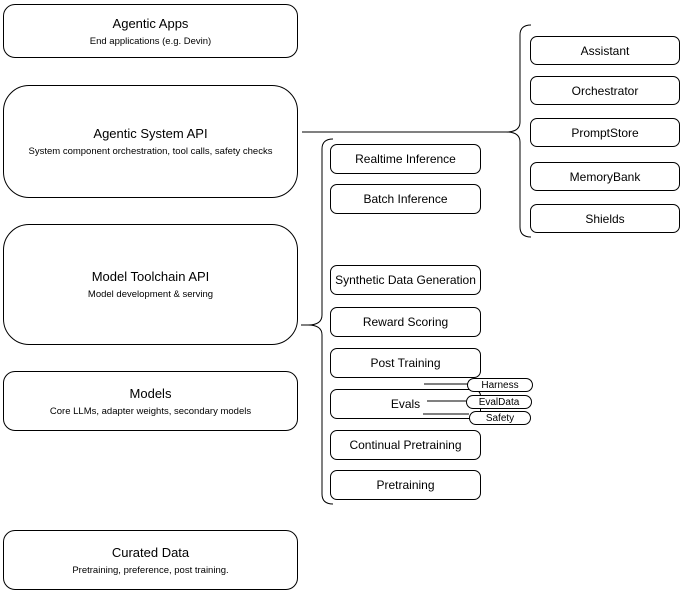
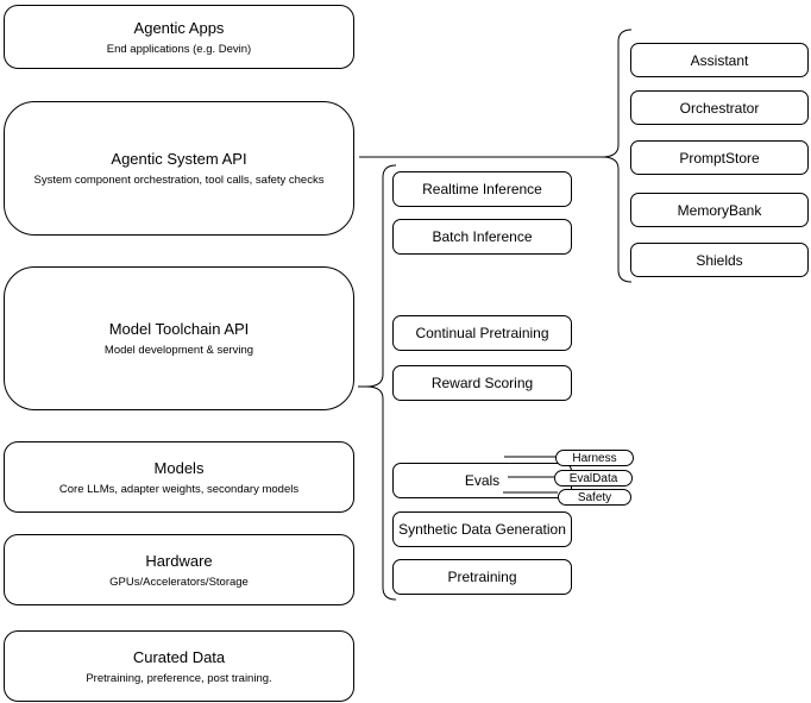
  Agentic Apps
  End applications (e.g. Devin)
  Agentic System API
  System component orchestration, tool calls, safety checks
  Model Toolchain API
  Model development & serving
  Models
  Core LLMs, adapter weights, secondary models
+ Hardware
+ GPUs/Accelerators/Storage
  Curated Data
  Pretraining, preference, post training.
  Realtime Inference
  Batch Inference
- Synthetic Data Generation
+ Continual Pretraining
  Reward Scoring
- Post Training
  Evals
- Continual Pretraining
+ Synthetic Data Generation
  Pretraining
  Harness
  EvalData
  Safety
  Assistant
  Orchestrator
  PromptStore
  MemoryBank
  Shields
